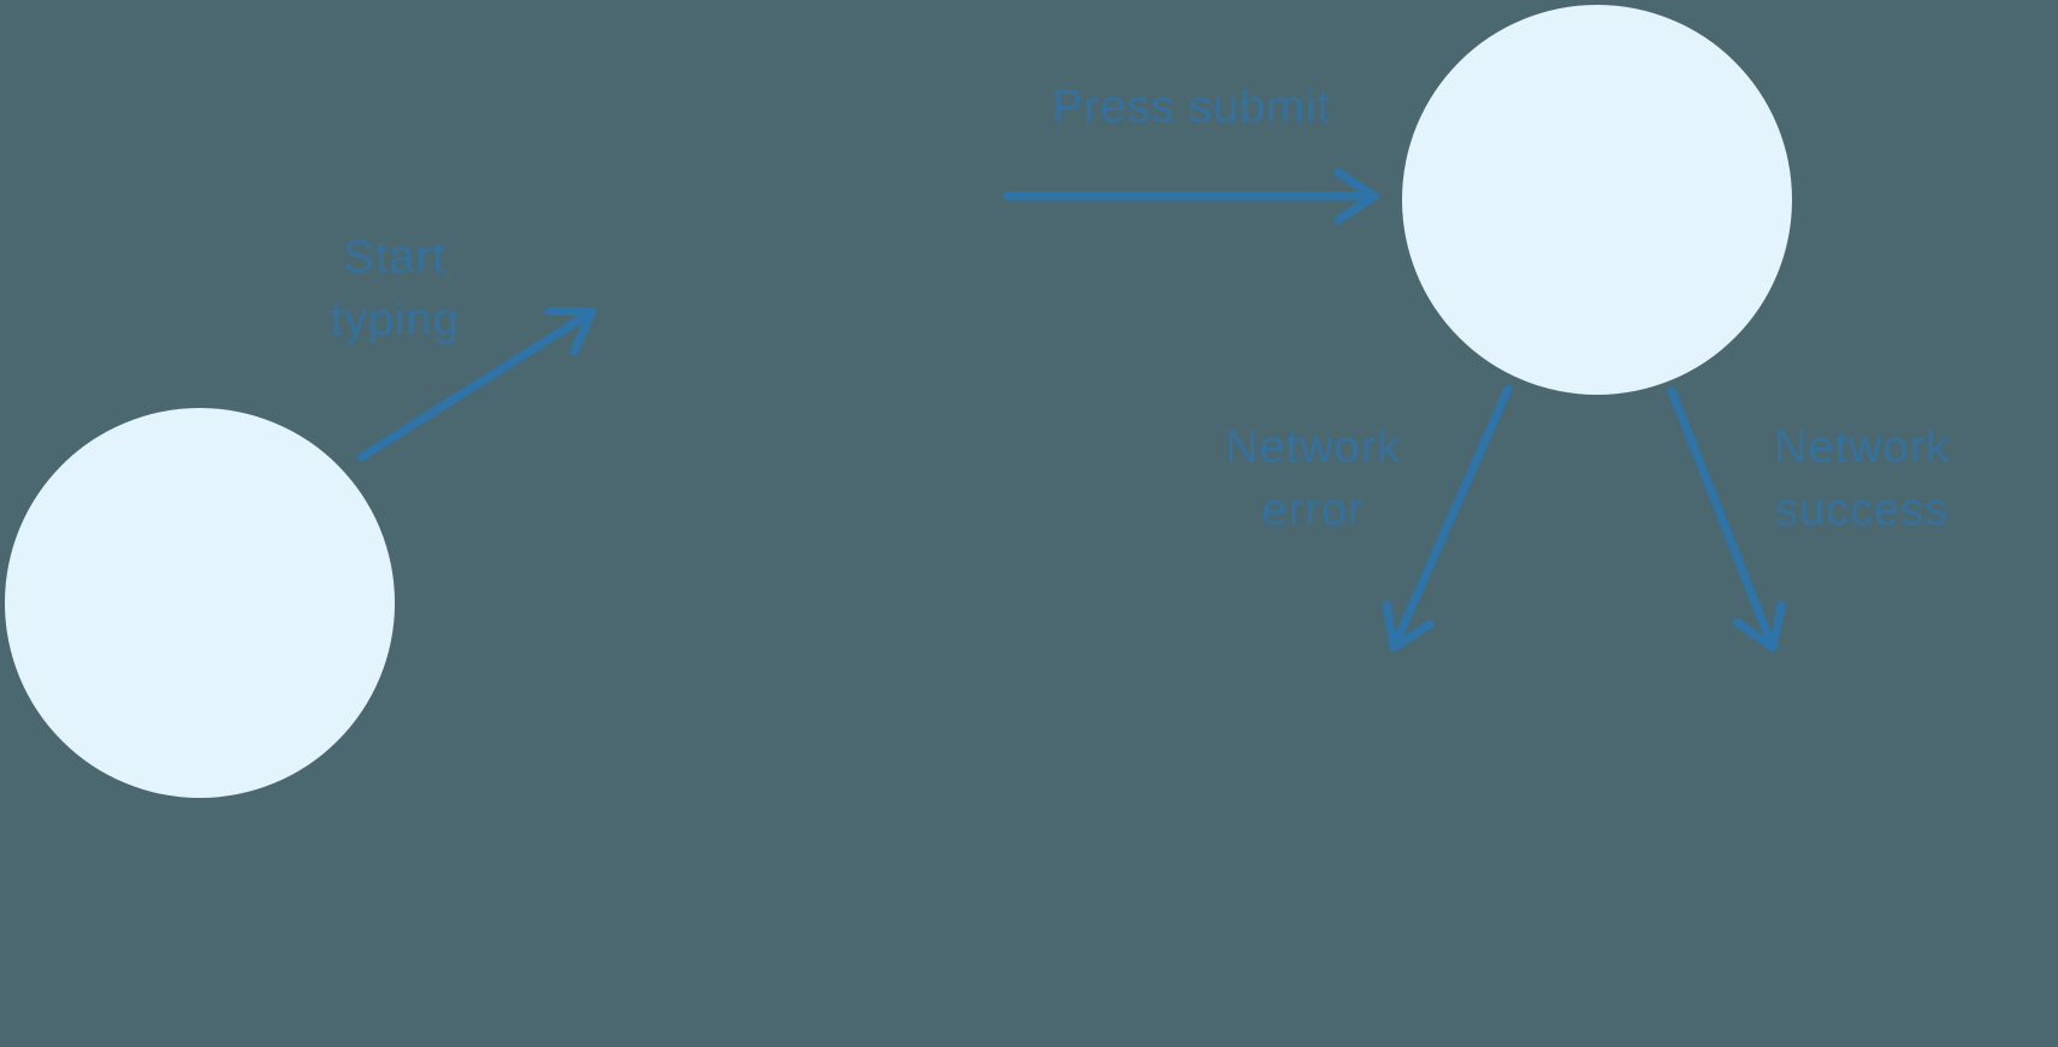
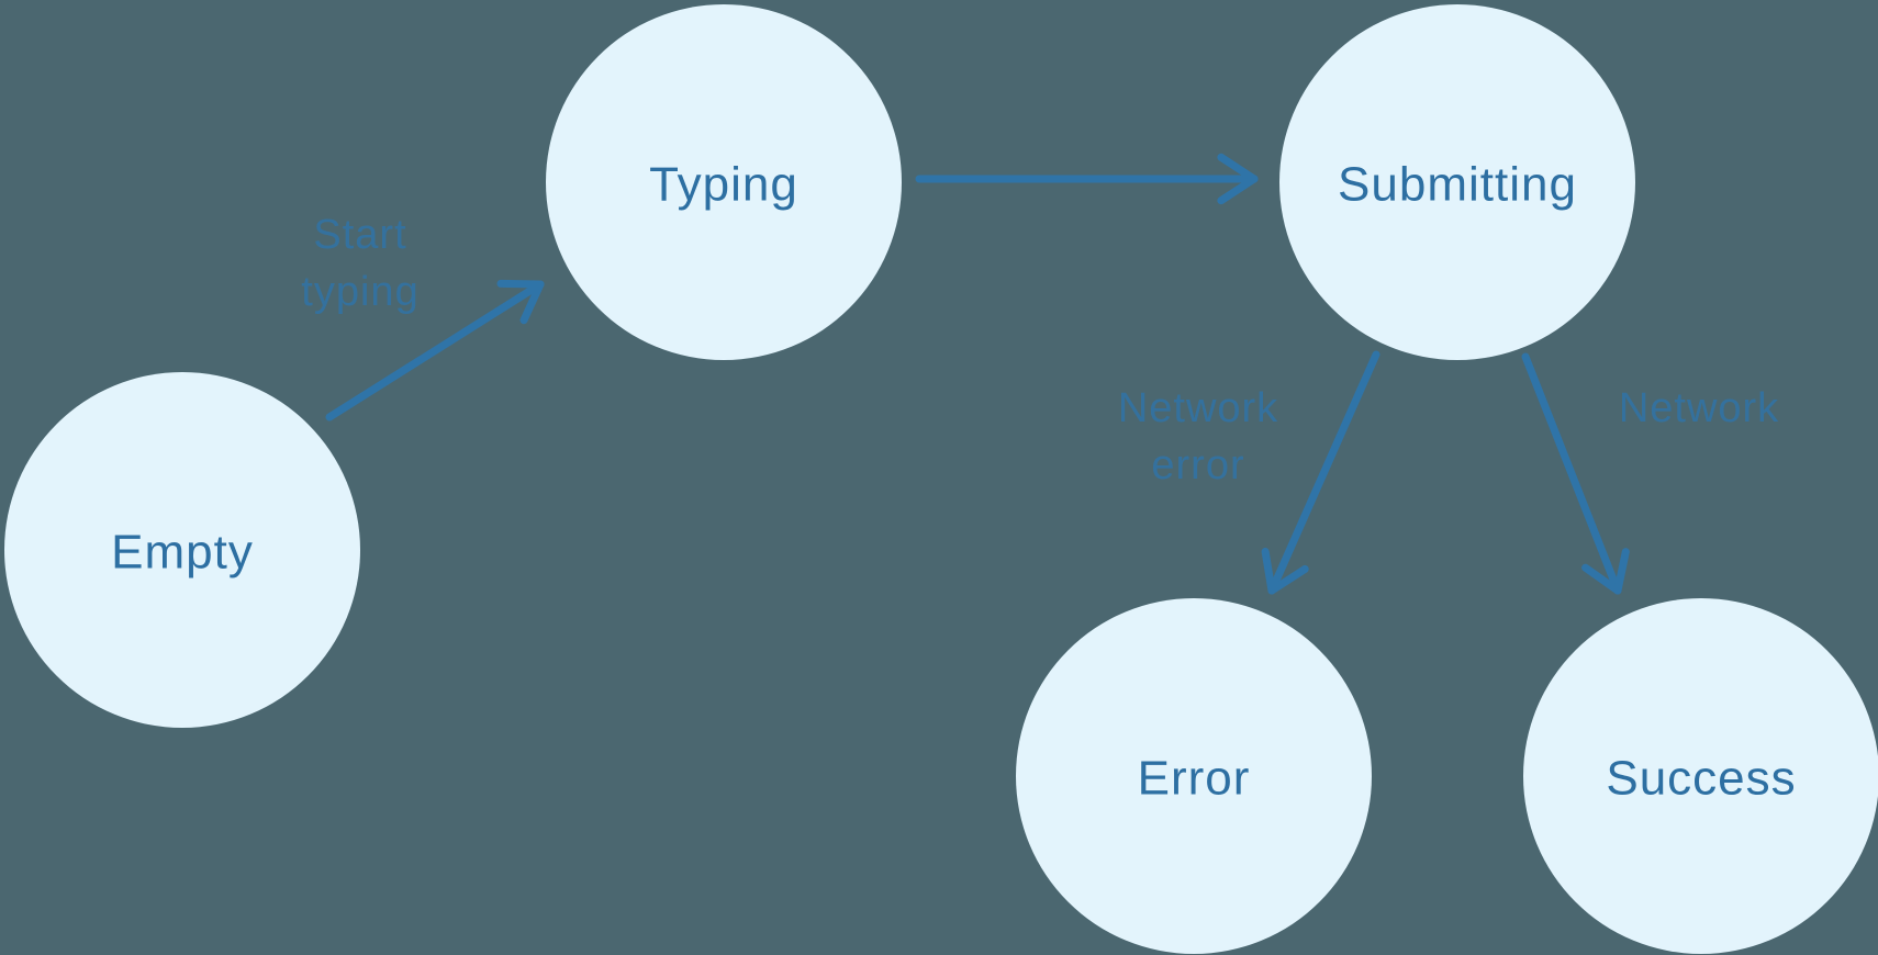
+ Empty
+ Typing
+ Submitting
+ Error
+ Success
  Start
  typing
- Press submit
  Network
  error
  Network
- success
